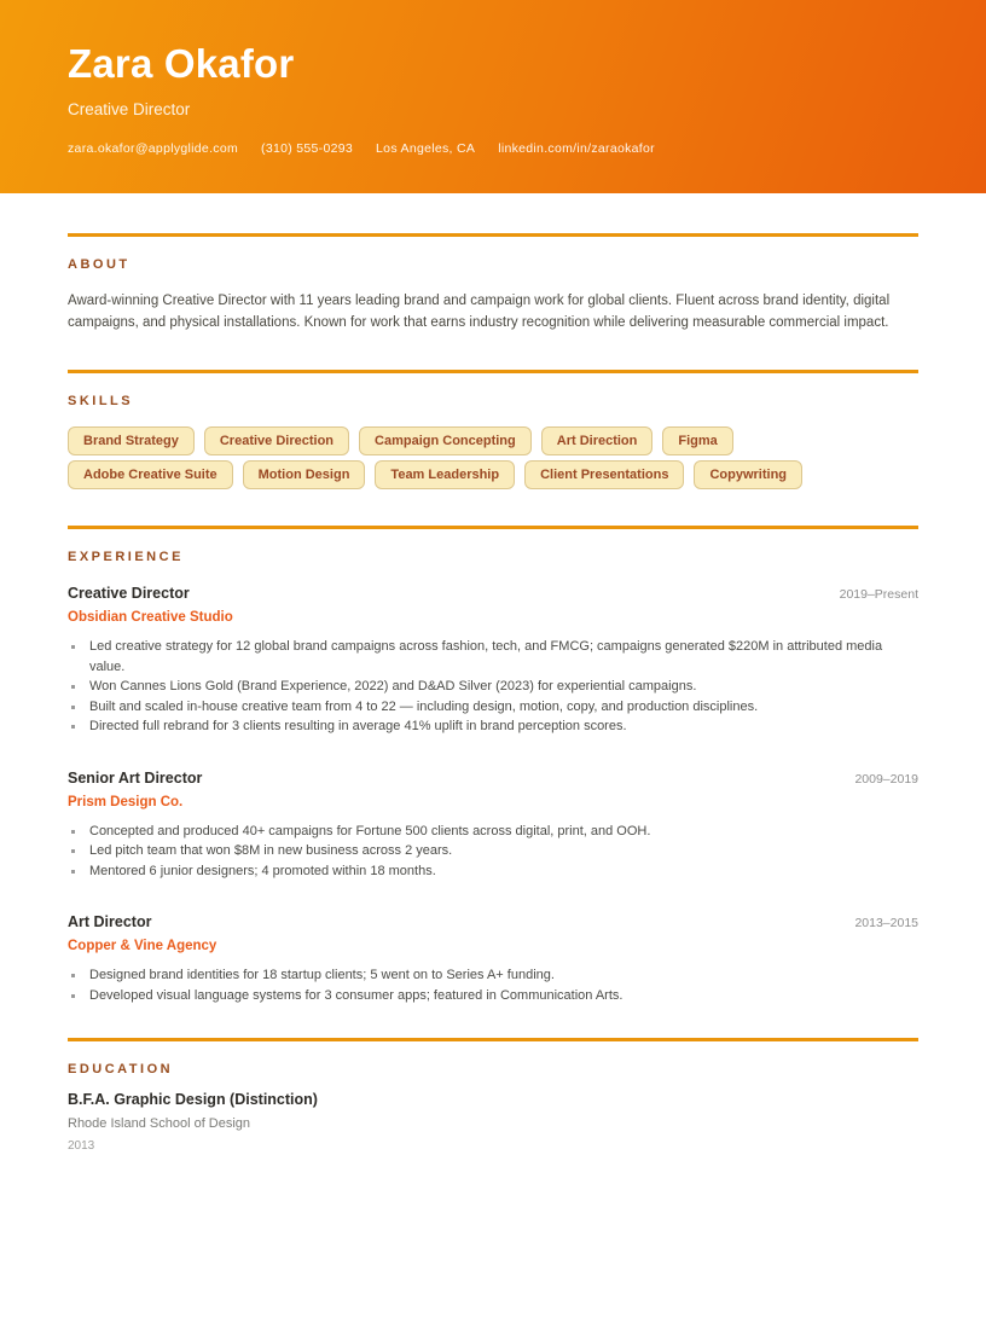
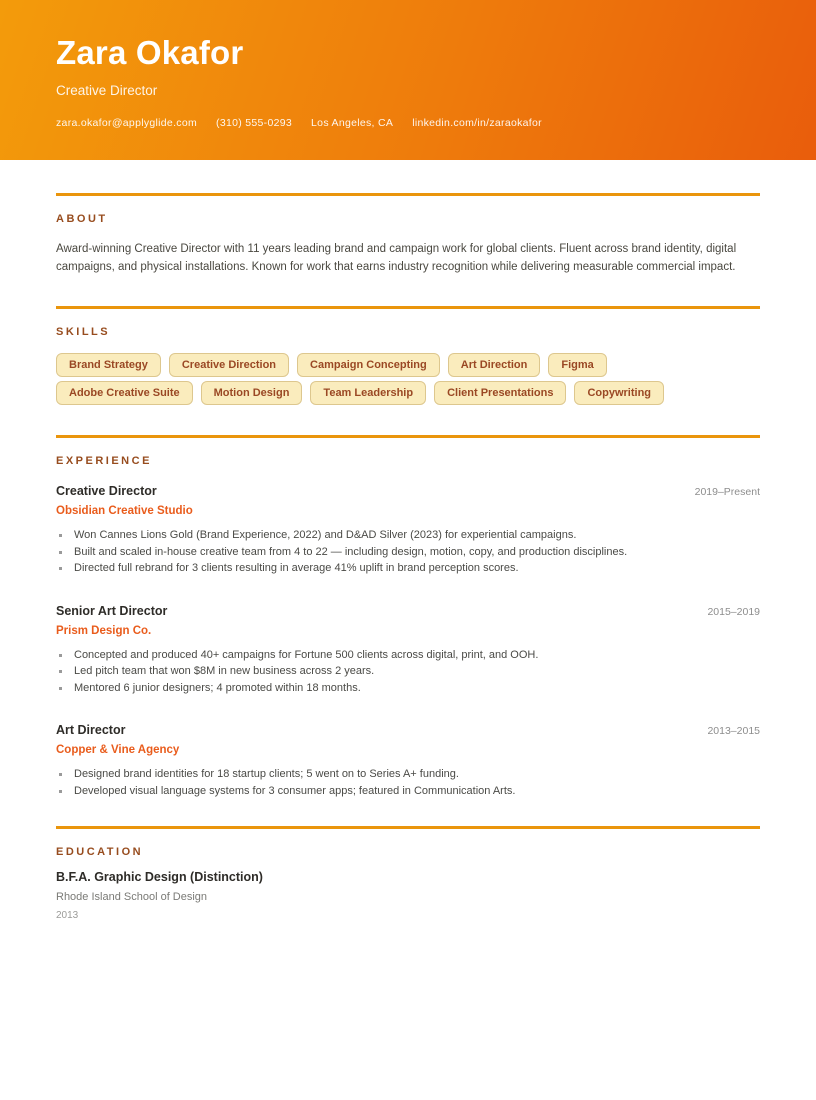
  Zara Okafor
  Creative Director
  zara.okafor@applyglide.com
  (310) 555-0293
  Los Angeles, CA
  linkedin.com/in/zaraokafor
  ABOUT
  Award-winning Creative Director with 11 years leading brand and campaign work for global clients. Fluent across brand identity, digital campaigns, and physical installations. Known for work that earns industry recognition while delivering measurable commercial impact.
  SKILLS
  Brand Strategy
  Creative Direction
  Campaign Concepting
  Art Direction
  Figma
  Adobe Creative Suite
  Motion Design
  Team Leadership
  Client Presentations
  Copywriting
  EXPERIENCE
  Creative Director
  2019–Present
  Obsidian Creative Studio
- Led creative strategy for 12 global brand campaigns across fashion, tech, and FMCG; campaigns generated $220M in attributed media value.
  Won Cannes Lions Gold (Brand Experience, 2022) and D&AD Silver (2023) for experiential campaigns.
  Built and scaled in-house creative team from 4 to 22 — including design, motion, copy, and production disciplines.
  Directed full rebrand for 3 clients resulting in average 41% uplift in brand perception scores.
  Senior Art Director
- 2009–2019
+ 2015–2019
  Prism Design Co.
  Concepted and produced 40+ campaigns for Fortune 500 clients across digital, print, and OOH.
  Led pitch team that won $8M in new business across 2 years.
  Mentored 6 junior designers; 4 promoted within 18 months.
  Art Director
  2013–2015
  Copper & Vine Agency
  Designed brand identities for 18 startup clients; 5 went on to Series A+ funding.
  Developed visual language systems for 3 consumer apps; featured in Communication Arts.
  EDUCATION
  B.F.A. Graphic Design (Distinction)
  Rhode Island School of Design
  2013
